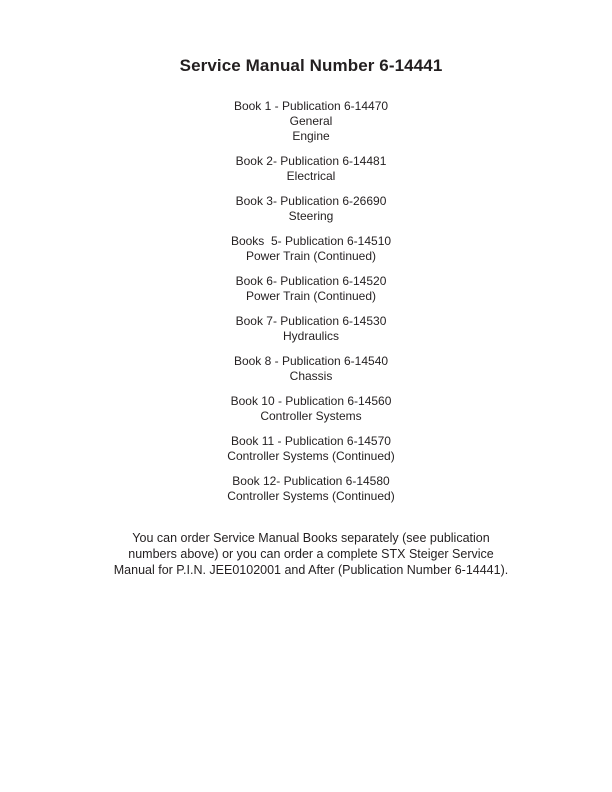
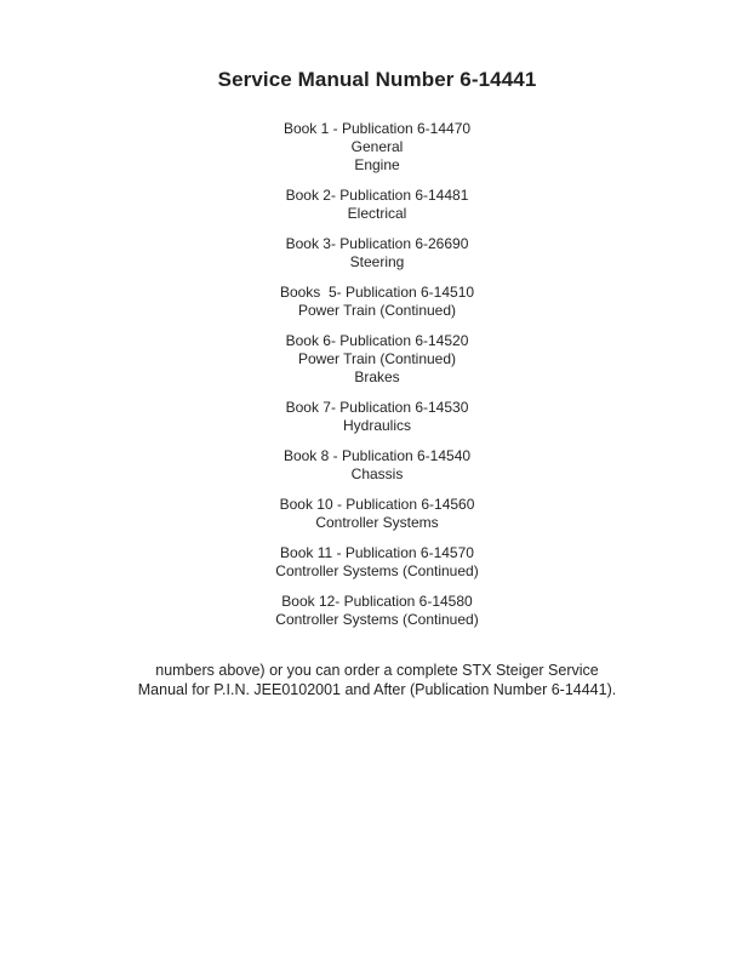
  Service Manual Number 6-14441
  Book 1 - Publication 6-14470
  General
  Engine
  Book 2- Publication 6-14481
  Electrical
  Book 3- Publication 6-26690
  Steering
  Books 5- Publication 6-14510
  Power Train (Continued)
  Book 6- Publication 6-14520
  Power Train (Continued)
+ Brakes
  Book 7- Publication 6-14530
  Hydraulics
  Book 8 - Publication 6-14540
  Chassis
  Book 10 - Publication 6-14560
  Controller Systems
  Book 11 - Publication 6-14570
  Controller Systems (Continued)
  Book 12- Publication 6-14580
  Controller Systems (Continued)
- You can order Service Manual Books separately (see publication
  numbers above) or you can order a complete STX Steiger Service
  Manual for P.I.N. JEE0102001 and After (Publication Number 6-14441).
